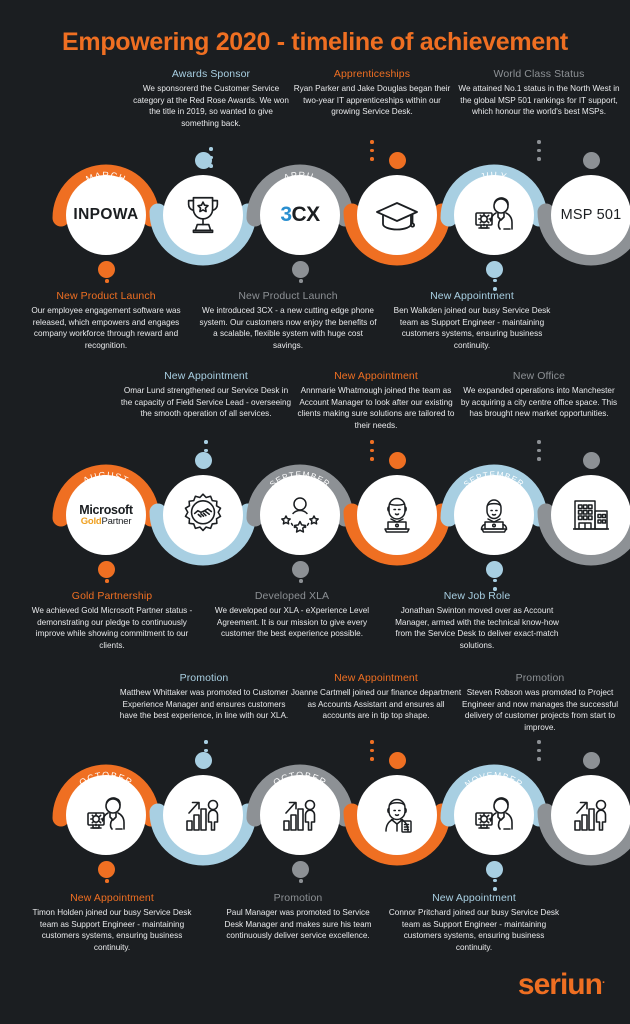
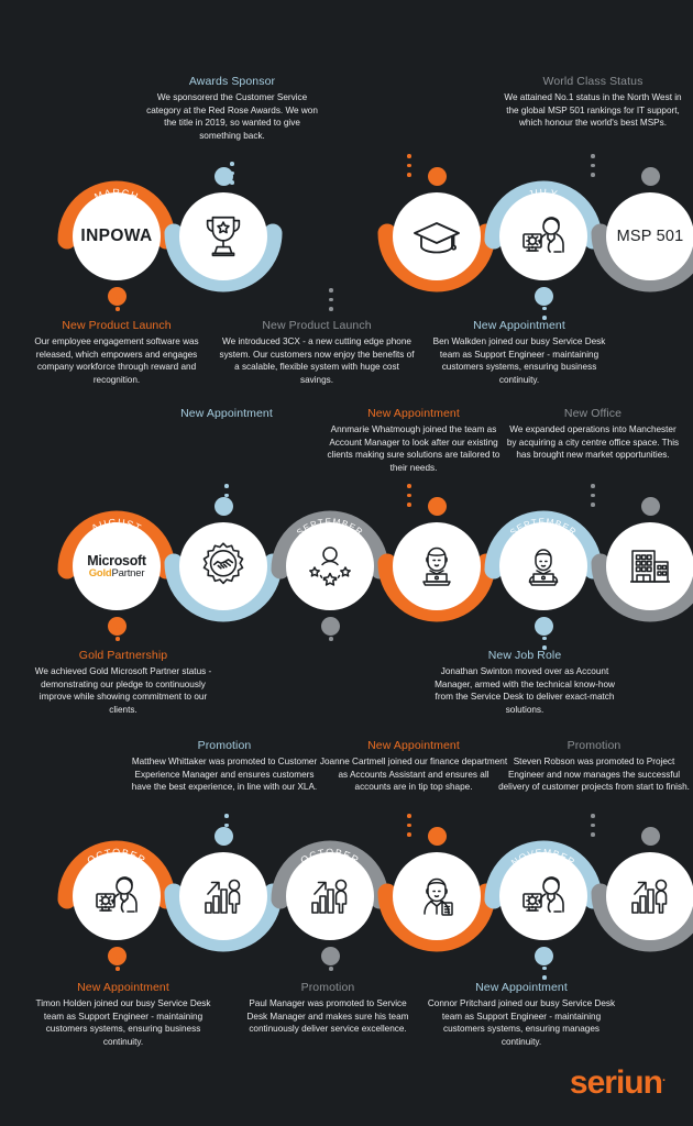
- Empowering 2020 - timeline of achievement
  Awards Sponsor
  We sponsorerd the Customer Service category at the Red Rose Awards. We won the title in 2019, so wanted to give something back.
- Apprenticeships
- Ryan Parker and Jake Douglas began their two-year IT apprenticeships within our growing Service Desk.
  World Class Status
  We attained No.1 status in the North West in the global MSP 501 rankings for IT support, which honour the world's best MSPs.
  INPOWA
- 3CX
  MSP 501
  New Product Launch
  Our employee engagement software was released, which empowers and engages company workforce through reward and recognition.
  New Product Launch
  We introduced 3CX - a new cutting edge phone system. Our customers now enjoy the benefits of a scalable, flexible system with huge cost savings.
  New Appointment
  Ben Walkden joined our busy Service Desk team as Support Engineer - maintaining customers systems, ensuring business continuity.
  New Appointment
- Omar Lund strengthened our Service Desk in the capacity of Field Service Lead - overseeing the smooth operation of all services.
  New Appointment
  Annmarie Whatmough joined the team as Account Manager to look after our existing clients making sure solutions are tailored to their needs.
  New Office
  We expanded operations into Manchester by acquiring a city centre office space. This has brought new market opportunities.
  Microsoft
  GoldPartner
  Gold Partnership
  We achieved Gold Microsoft Partner status - demonstrating our pledge to continuously improve while showing commitment to our clients.
- Developed XLA
- We developed our XLA - eXperience Level Agreement. It is our mission to give every customer the best experience possible.
  New Job Role
  Jonathan Swinton moved over as Account Manager, armed with the technical know-how from the Service Desk to deliver exact-match solutions.
  Promotion
  Matthew Whittaker was promoted to Customer Experience Manager and ensures customers have the best experience, in line with our XLA.
  New Appointment
  Joanne Cartmell joined our finance department as Accounts Assistant and ensures all accounts are in tip top shape.
  Promotion
- Steven Robson was promoted to Project Engineer and now manages the successful delivery of customer projects from start to improve.
+ Steven Robson was promoted to Project Engineer and now manages the successful delivery of customer projects from start to finish.
  New Appointment
  Timon Holden joined our busy Service Desk team as Support Engineer - maintaining customers systems, ensuring business continuity.
  Promotion
  Paul Manager was promoted to Service Desk Manager and makes sure his team continuously deliver service excellence.
  New Appointment
- Connor Pritchard joined our busy Service Desk team as Support Engineer - maintaining customers systems, ensuring business continuity.
+ Connor Pritchard joined our busy Service Desk team as Support Engineer - maintaining customers systems, ensuring manages continuity.
  seriun.
